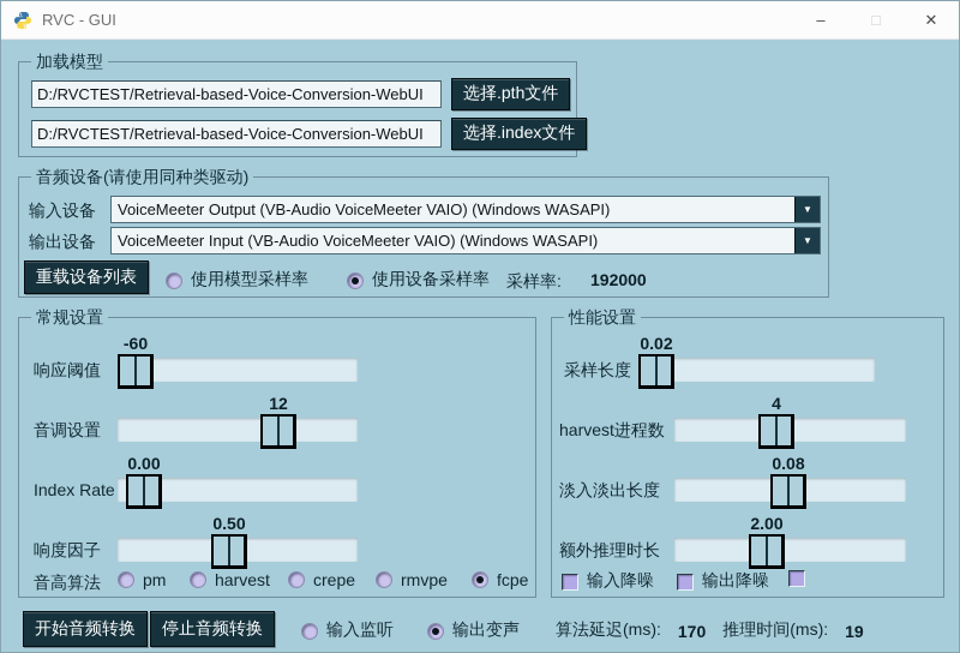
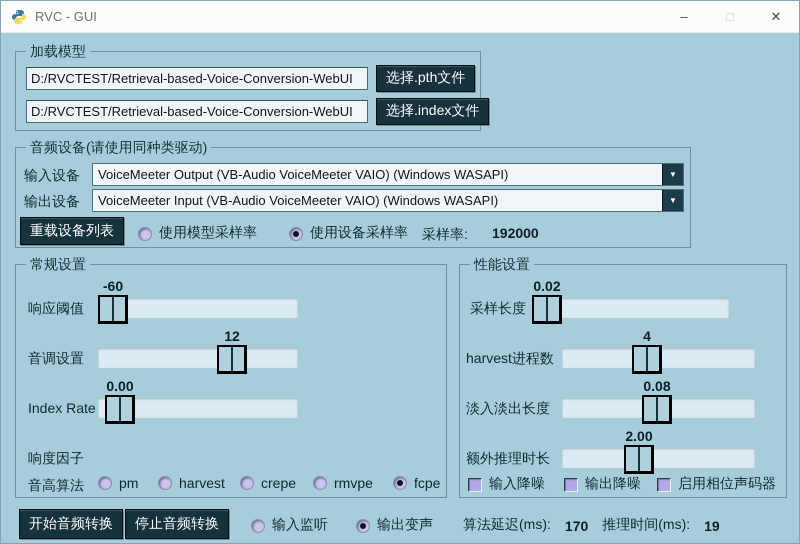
  RVC - GUI
  –
  □
  ✕
  加载模型
  D:/RVCTEST/Retrieval-based-Voice-Conversion-WebUI
  选择.pth文件
  D:/RVCTEST/Retrieval-based-Voice-Conversion-WebUI
  选择.index文件
  音频设备(请使用同种类驱动)
  输入设备
  VoiceMeeter Output (VB-Audio VoiceMeeter VAIO) (Windows WASAPI)
  ▼
  输出设备
  VoiceMeeter Input (VB-Audio VoiceMeeter VAIO) (Windows WASAPI)
  ▼
  重载设备列表
  使用模型采样率
  使用设备采样率
  采样率:
  192000
  常规设置
  响应阈值
  -60
  音调设置
  12
  Index Rate
  0.00
  响度因子
- 0.50
  音高算法
  pm
  harvest
  crepe
  rmvpe
  fcpe
  性能设置
  采样长度
  0.02
  harvest进程数
  4
  淡入淡出长度
  0.08
  额外推理时长
  2.00
  输入降噪
  输出降噪
+ 启用相位声码器
  开始音频转换
  停止音频转换
  输入监听
  输出变声
  算法延迟(ms):
  170
  推理时间(ms):
  19
